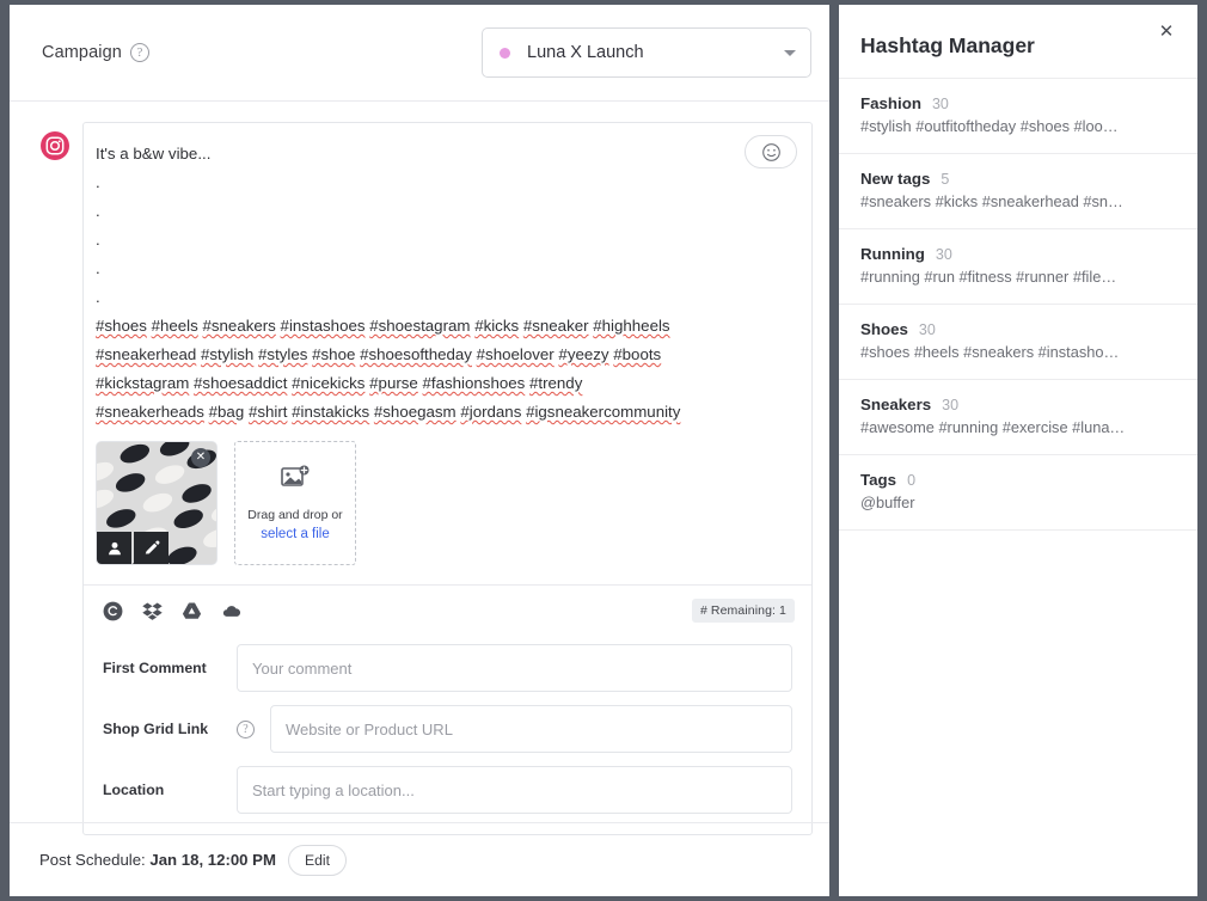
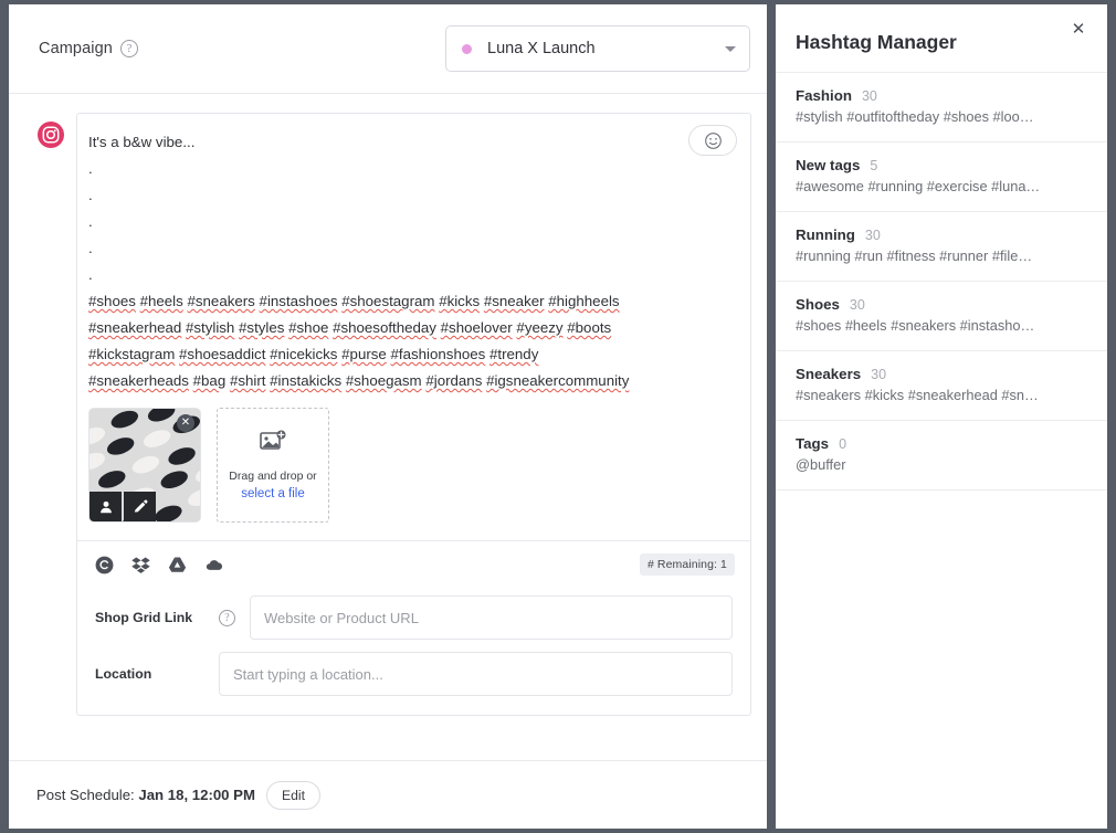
  Campaign
  ?
  Luna X Launch
  It's a b&w vibe...
  .
  .
  .
  .
  .
  #shoes #heels #sneakers #instashoes #shoestagram #kicks #sneaker #highheels
  #sneakerhead #stylish #styles #shoe #shoesoftheday #shoelover #yeezy #boots
  #kickstagram #shoesaddict #nicekicks #purse #fashionshoes #trendy
  #sneakerheads #bag #shirt #instakicks #shoegasm #jordans #igsneakercommunity
  ✕
  Drag and drop or
  select a file
  # Remaining: 1
- First Comment
- Your comment
  Shop Grid Link
  ?
  Website or Product URL
  Location
  Start typing a location...
  Post Schedule: Jan 18, 12:00 PM
  Edit
  Hashtag Manager
  ✕
  Fashion
  30
  #stylish #outfitoftheday #shoes #loo…
  New tags
  5
- #sneakers #kicks #sneakerhead #sn…
+ #awesome #running #exercise #luna…
  Running
  30
  #running #run #fitness #runner #file…
  Shoes
  30
  #shoes #heels #sneakers #instasho…
  Sneakers
  30
- #awesome #running #exercise #luna…
+ #sneakers #kicks #sneakerhead #sn…
  Tags
  0
  @buffer
